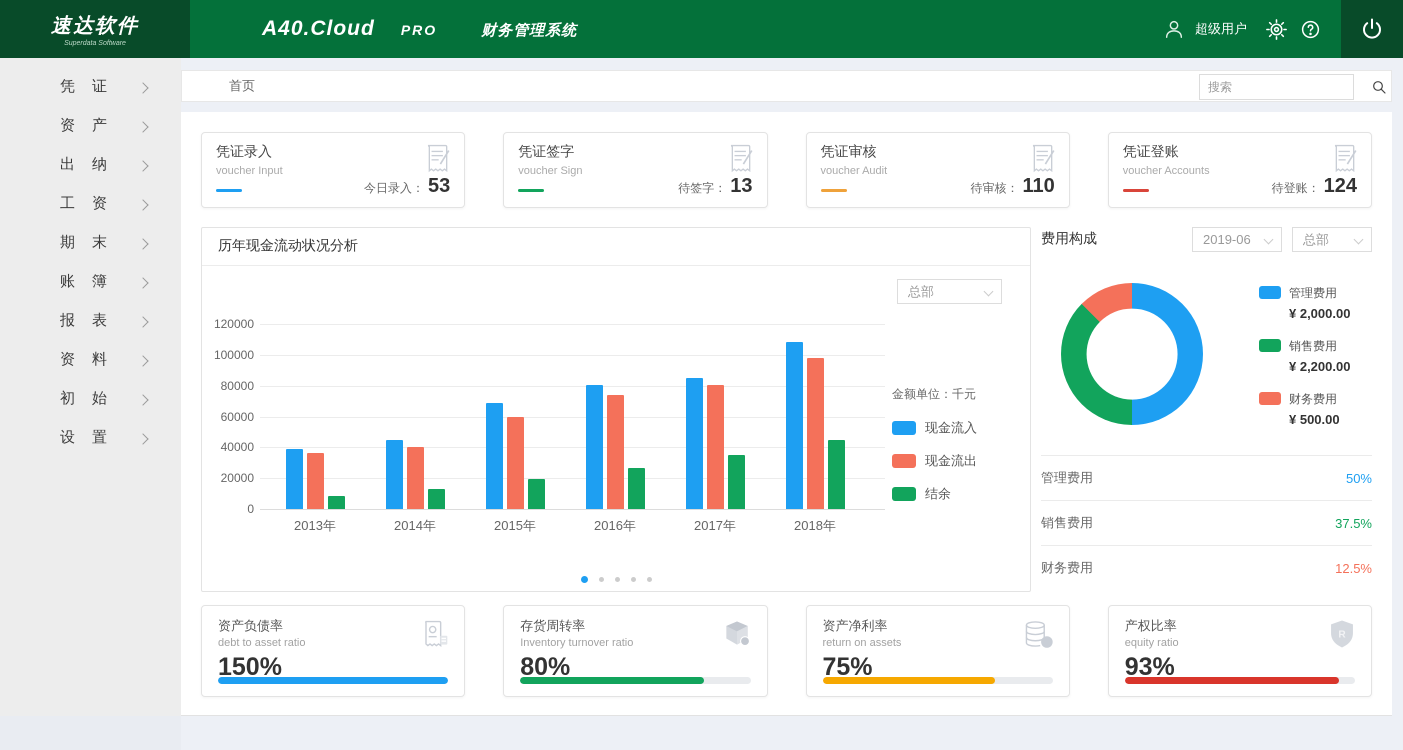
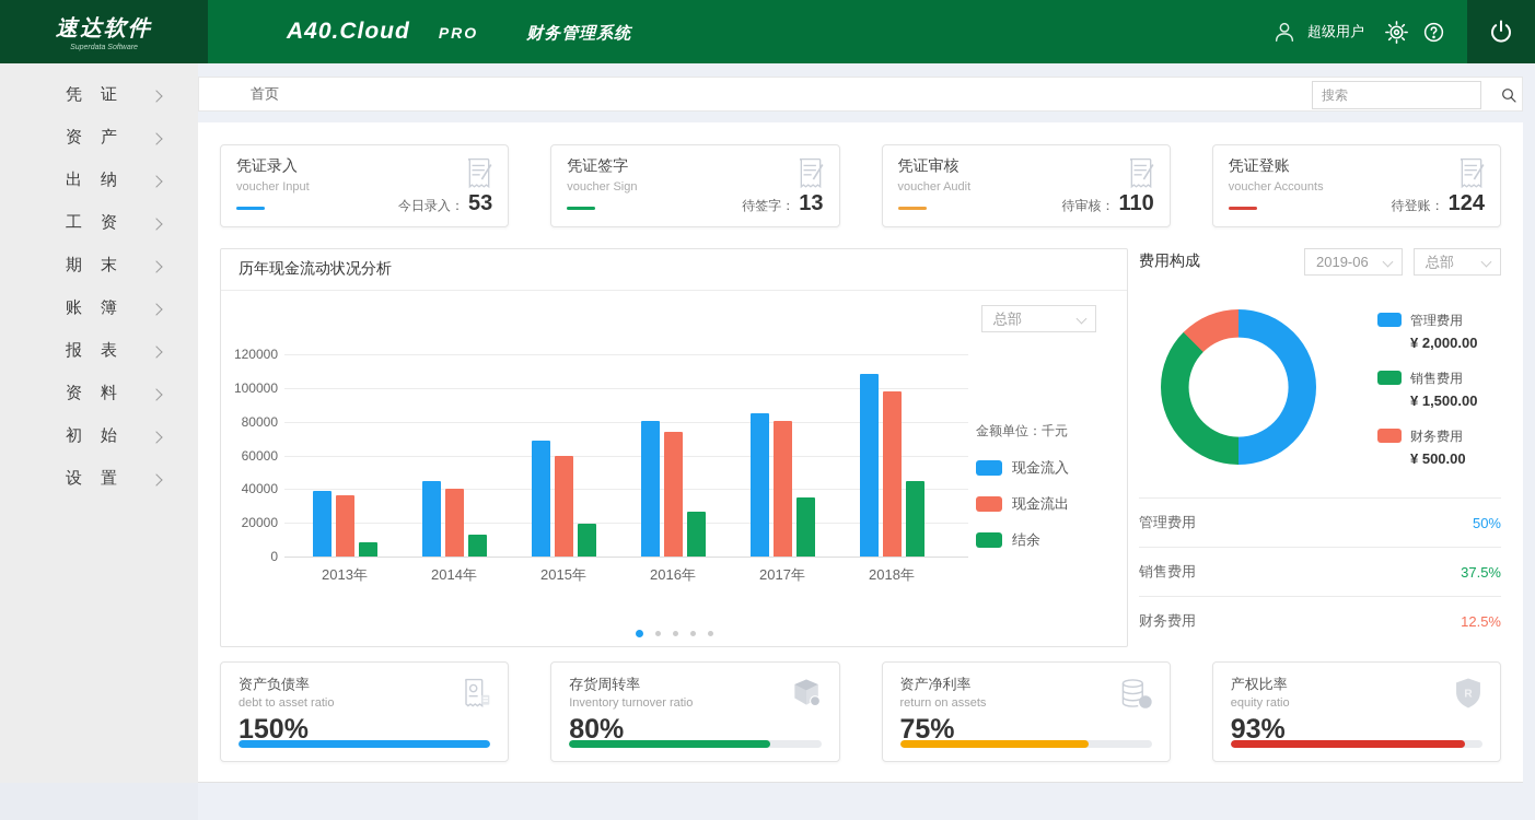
  速达软件
  A40.Cloud
  PRO
  财务管理系统
  超级用户
  凭 证
  资 产
  出 纳
  工 资
  期 末
  账 簿
  报 表
  资 料
  初 始
  设 置
  首页
  搜索
  凭证录入
  voucher Input
  今日录入：
  53
  凭证签字
  voucher Sign
  待签字：
  13
  凭证审核
  voucher Audit
  待审核：
  110
  凭证登账
  voucher Accounts
  待登账：
  124
  历年现金流动状况分析
  总部
  0
  20000
  40000
  60000
  80000
  100000
  120000
  2013年
  2014年
  2015年
  2016年
  2017年
  2018年
  金额单位：千元
  现金流入
  现金流出
  结余
  费用构成
  2019-06
  总部
  管理费用
  ¥ 2,000.00
  销售费用
- ¥ 2,200.00
+ ¥ 1,500.00
  财务费用
  ¥ 500.00
  管理费用
  50%
  销售费用
  37.5%
  财务费用
  12.5%
  资产负债率
  debt to asset ratio
  150%
  存货周转率
  Inventory turnover ratio
  80%
  资产净利率
  return on assets
  75%
  ¥
  产权比率
  equity ratio
  93%
  R
